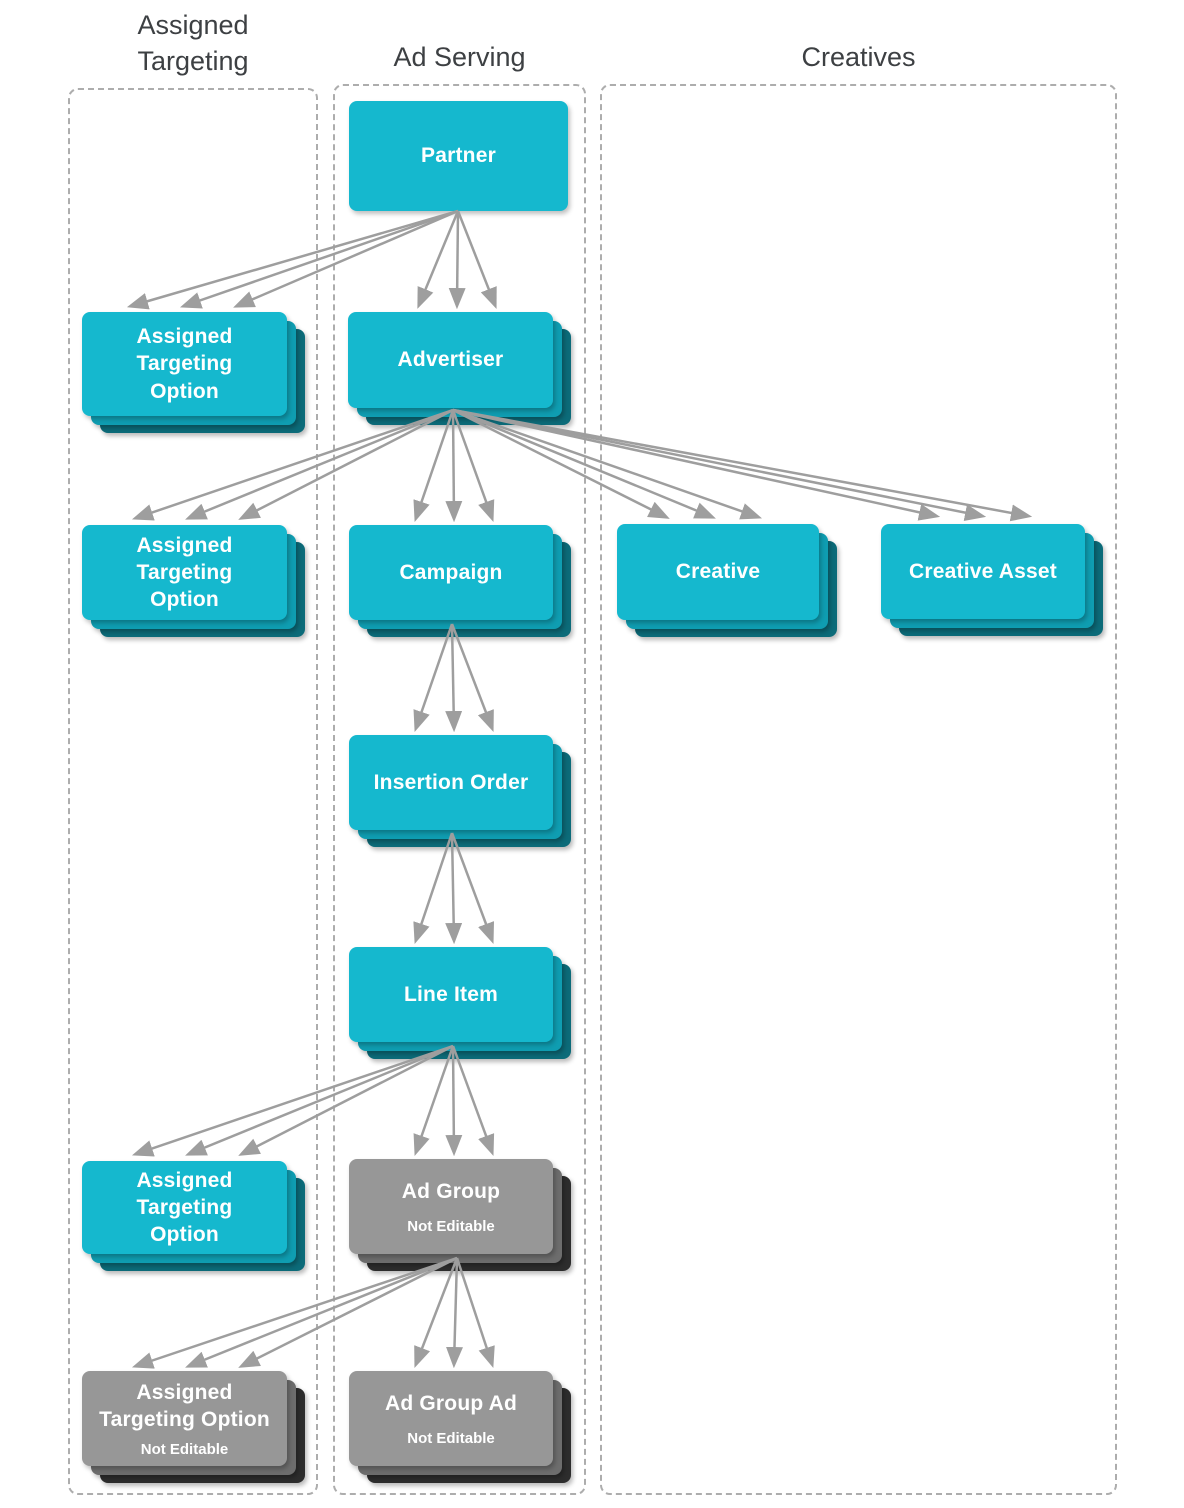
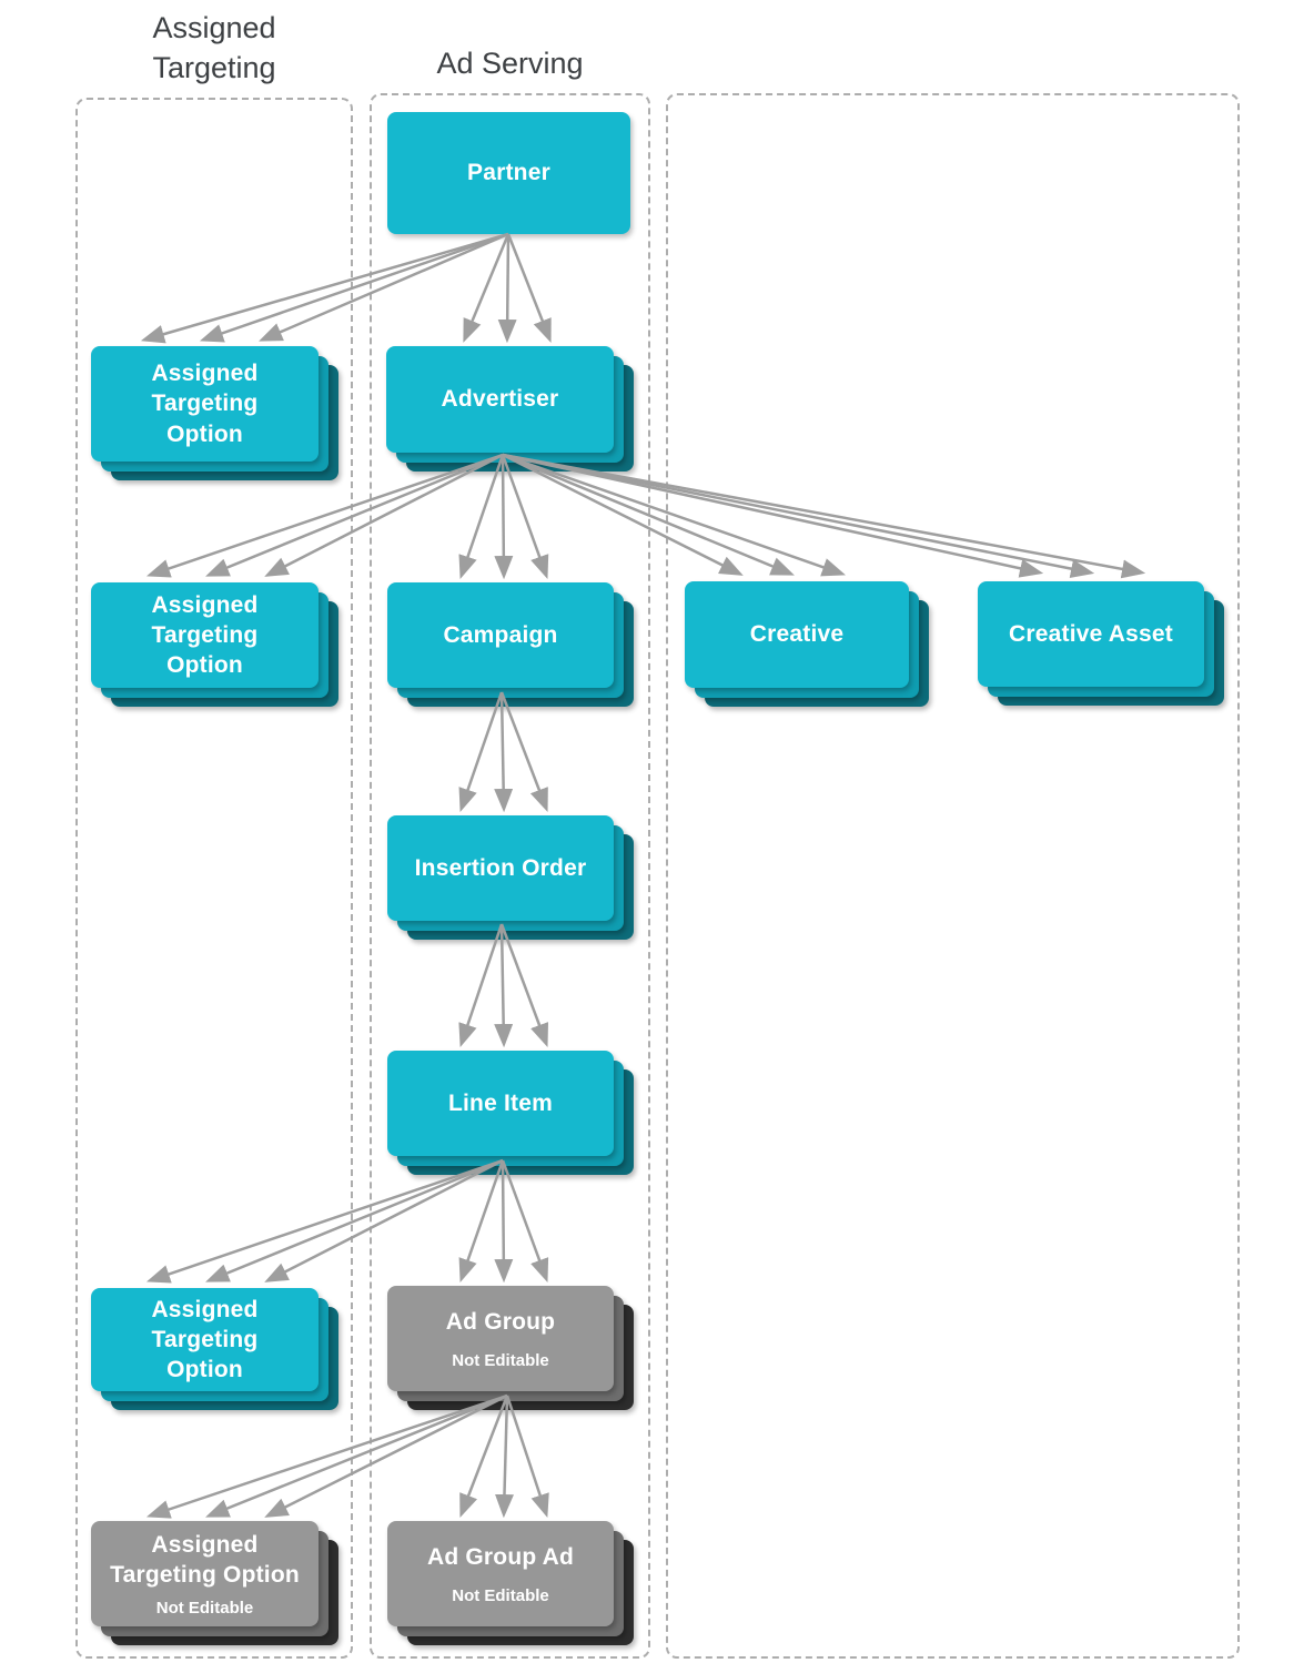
  Assigned
  Targeting
  Ad Serving
- Creatives
  Partner
  Assigned
  Targeting
  Option
  Advertiser
  Assigned
  Targeting
  Option
  Campaign
  Creative
  Creative Asset
  Insertion Order
  Line Item
  Assigned
  Targeting
  Option
  Ad Group
  Not Editable
  Assigned
  Targeting Option
  Not Editable
  Ad Group Ad
  Not Editable
